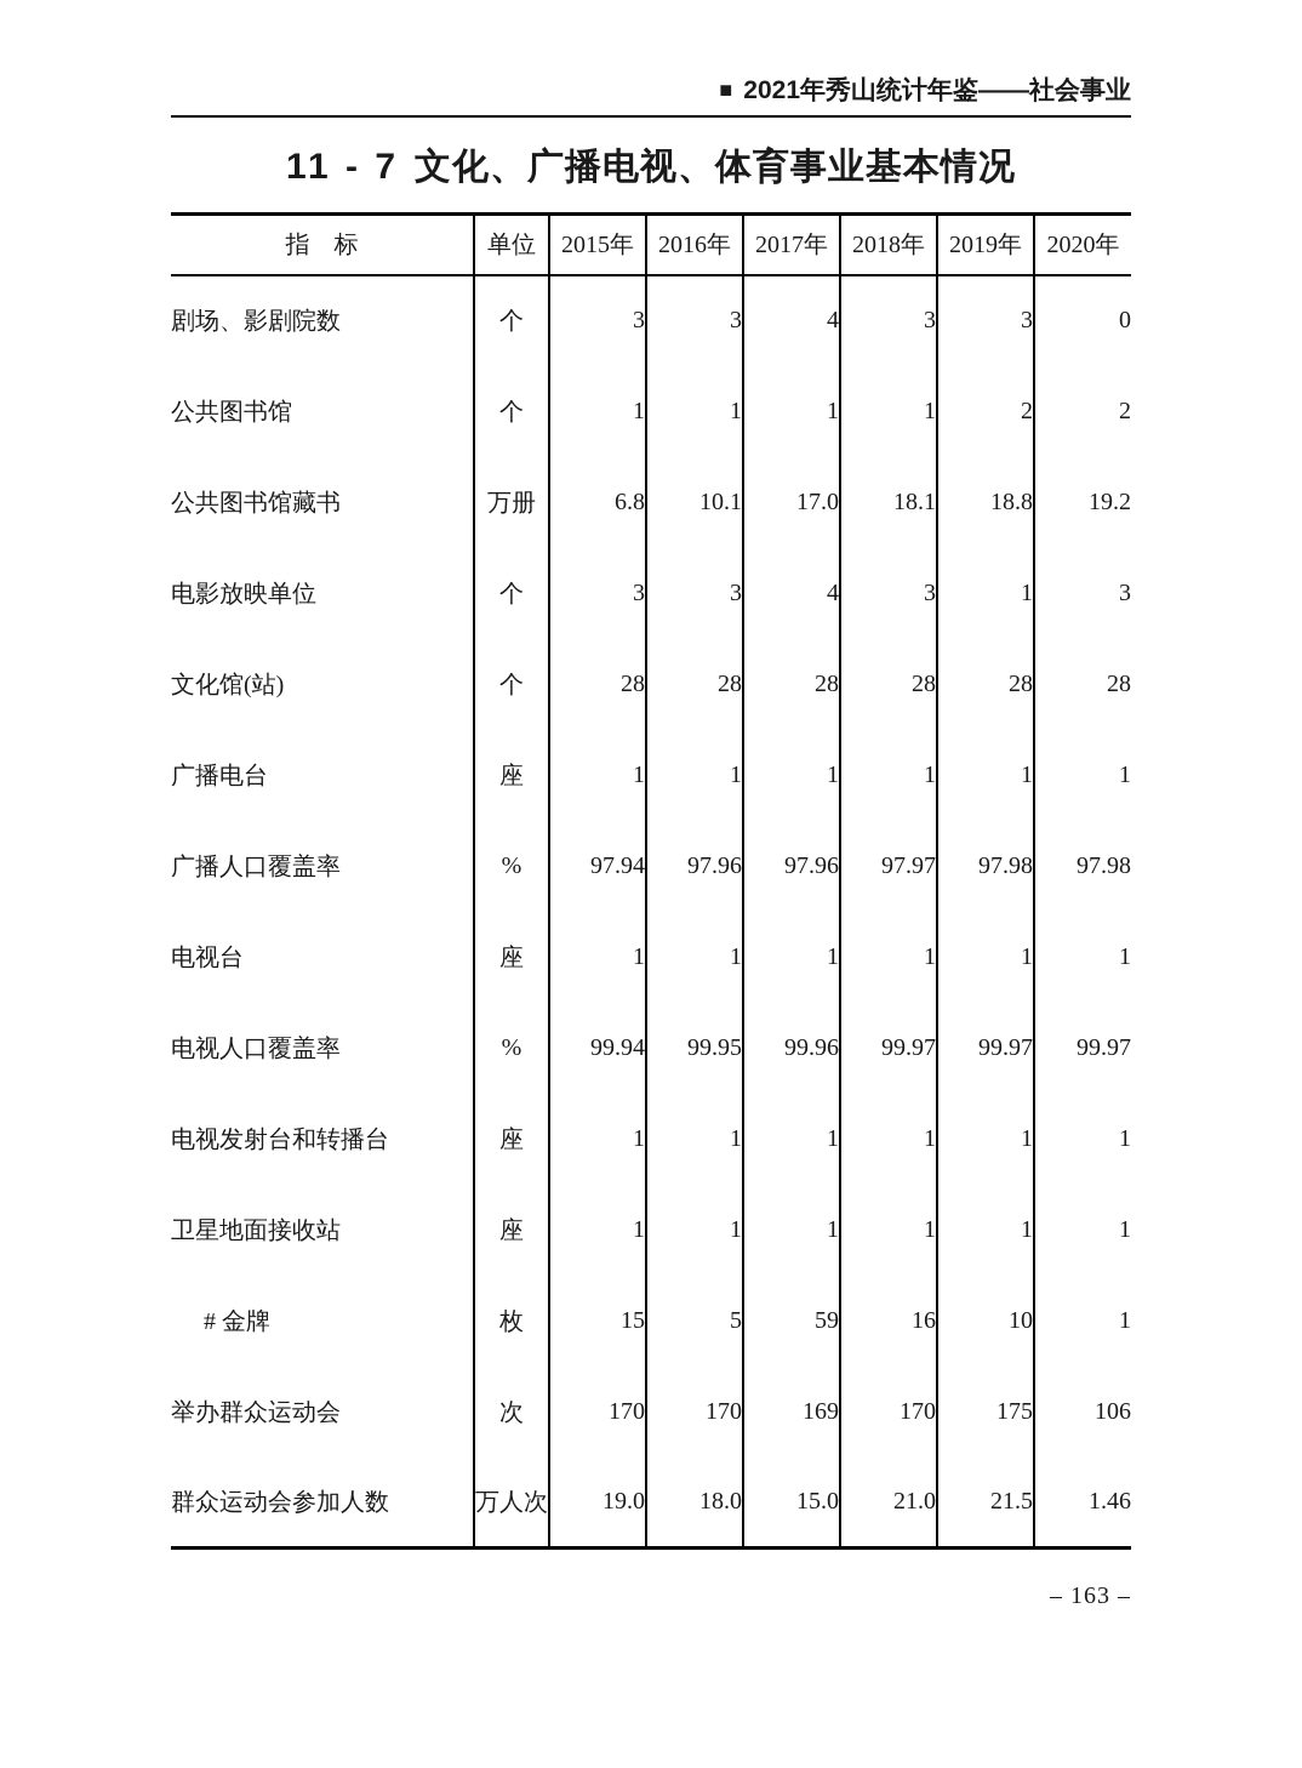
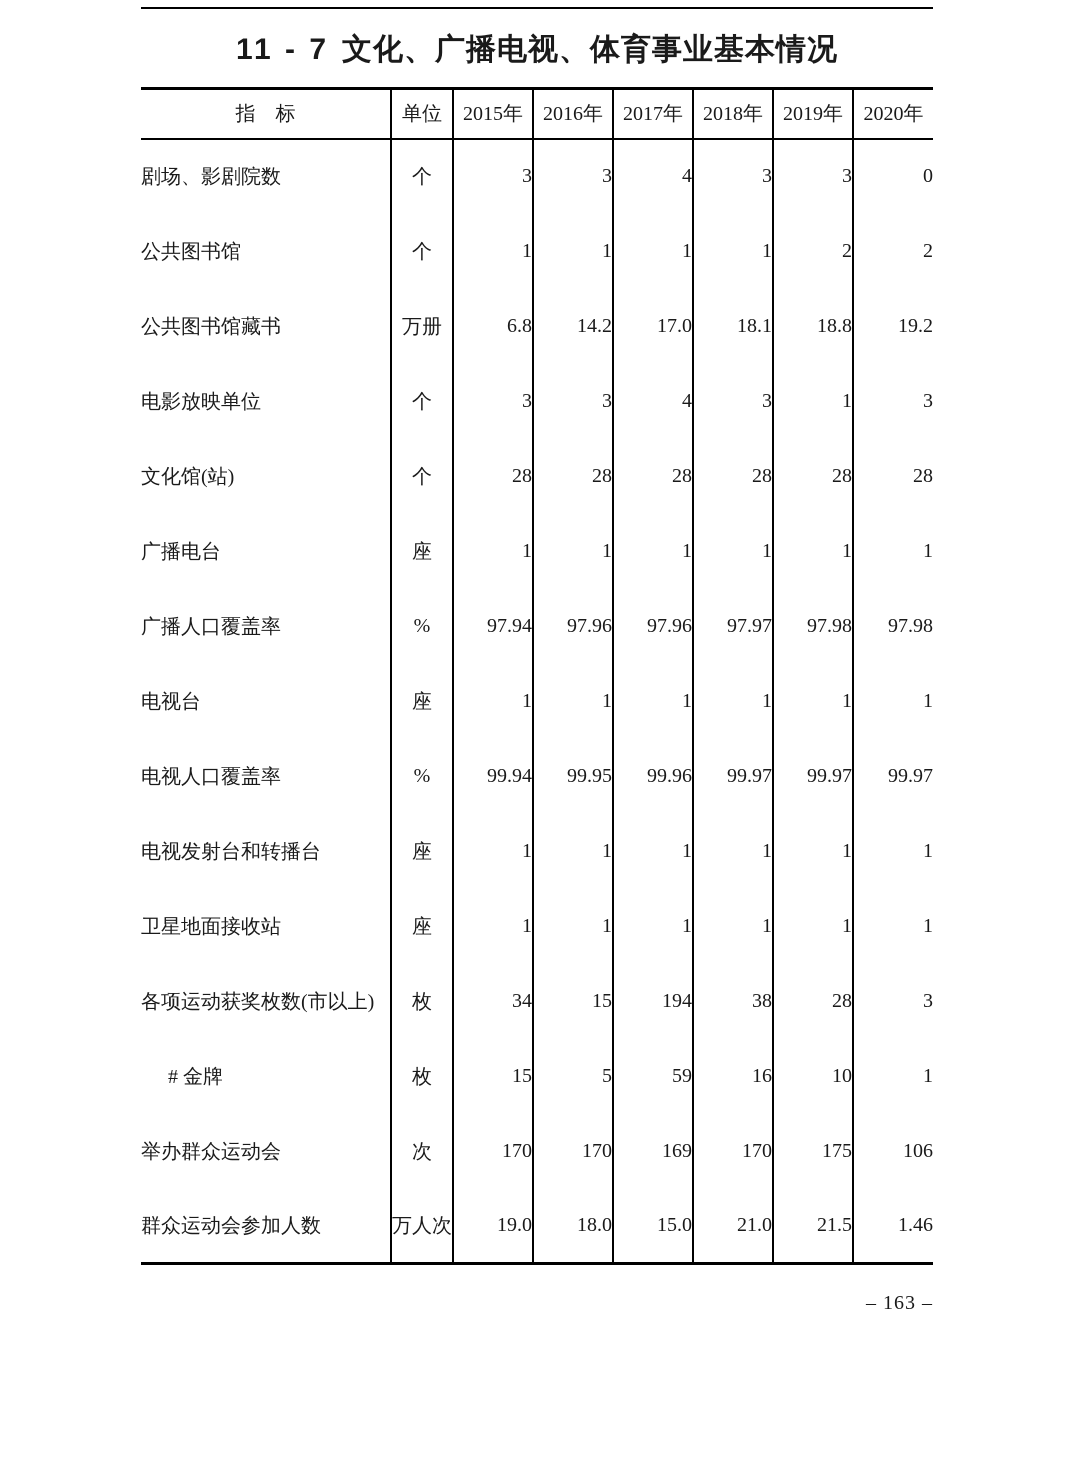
- ■ 2021年秀山统计年鉴——社会事业
  11 - 7 文化、广播电视、体育事业基本情况
  指 标	单位	2015年	2016年	2017年	2018年	2019年	2020年
  剧场、影剧院数	个	3	3	4	3	3	0
  公共图书馆	个	1	1	1	1	2	2
- 公共图书馆藏书	万册	6.8	10.1	17.0	18.1	18.8	19.2
+ 公共图书馆藏书	万册	6.8	14.2	17.0	18.1	18.8	19.2
  电影放映单位	个	3	3	4	3	1	3
  文化馆(站)	个	28	28	28	28	28	28
  广播电台	座	1	1	1	1	1	1
  广播人口覆盖率	%	97.94	97.96	97.96	97.97	97.98	97.98
  电视台	座	1	1	1	1	1	1
  电视人口覆盖率	%	99.94	99.95	99.96	99.97	99.97	99.97
  电视发射台和转播台	座	1	1	1	1	1	1
  卫星地面接收站	座	1	1	1	1	1	1
+ 各项运动获奖枚数(市以上)	枚	34	15	194	38	28	3
  # 金牌	枚	15	5	59	16	10	1
  举办群众运动会	次	170	170	169	170	175	106
  群众运动会参加人数	万人次	19.0	18.0	15.0	21.0	21.5	1.46
  – 163 –
